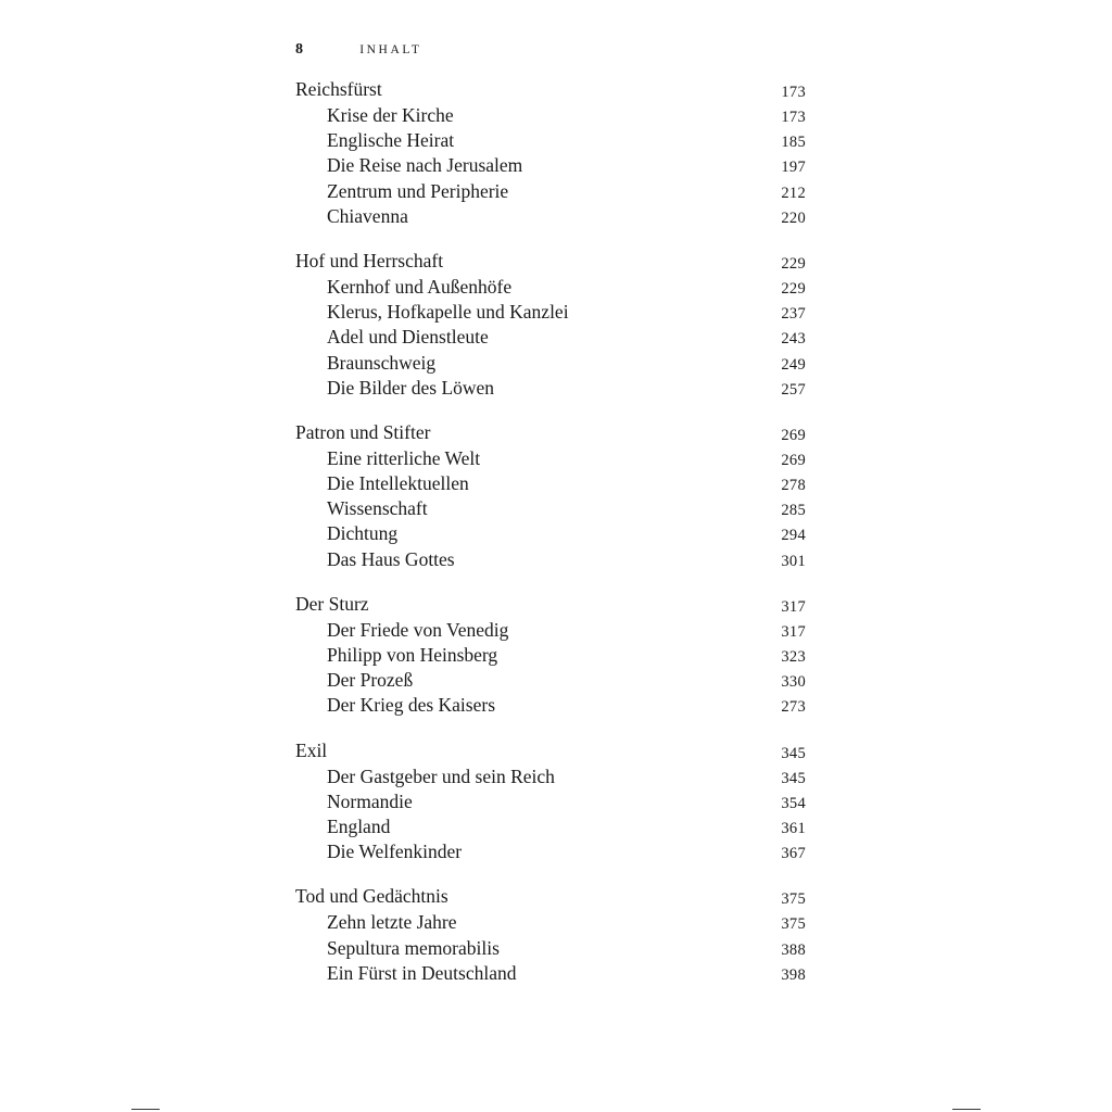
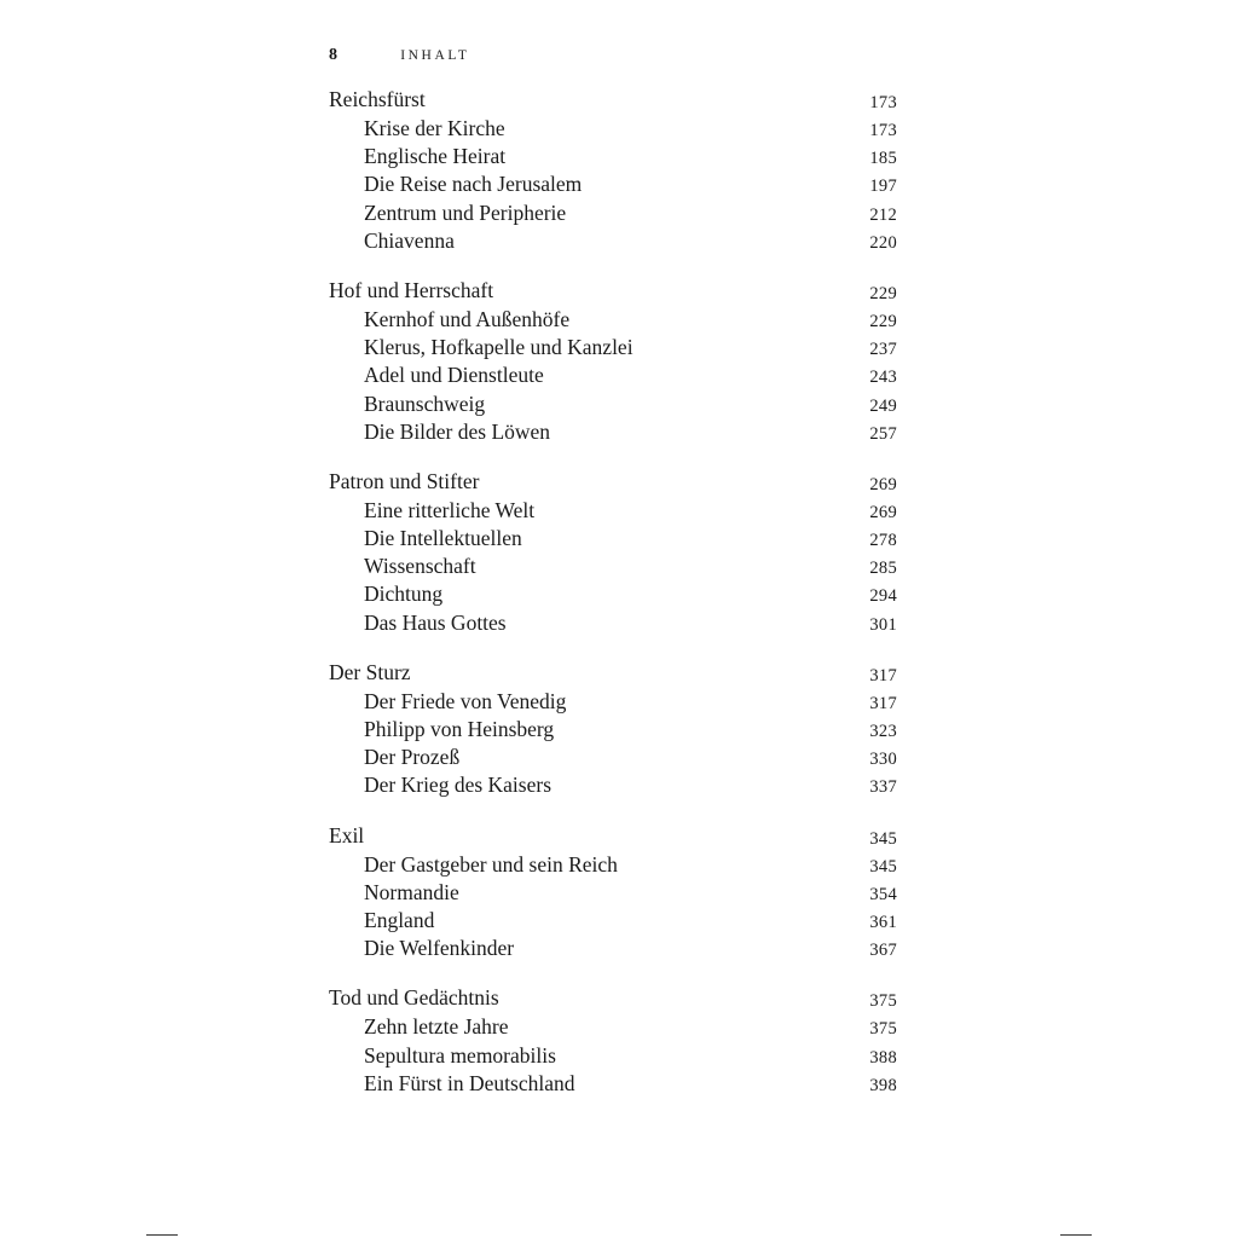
  8
  INHALT
  Reichsfürst
  173
  Krise der Kirche
  173
  Englische Heirat
  185
  Die Reise nach Jerusalem
  197
  Zentrum und Peripherie
  212
  Chiavenna
  220
  Hof und Herrschaft
  229
  Kernhof und Außenhöfe
  229
  Klerus, Hofkapelle und Kanzlei
  237
  Adel und Dienstleute
  243
  Braunschweig
  249
  Die Bilder des Löwen
  257
  Patron und Stifter
  269
  Eine ritterliche Welt
  269
  Die Intellektuellen
  278
  Wissenschaft
  285
  Dichtung
  294
  Das Haus Gottes
  301
  Der Sturz
  317
  Der Friede von Venedig
  317
  Philipp von Heinsberg
  323
  Der Prozeß
  330
  Der Krieg des Kaisers
- 273
+ 337
  Exil
  345
  Der Gastgeber und sein Reich
  345
  Normandie
  354
  England
  361
  Die Welfenkinder
  367
  Tod und Gedächtnis
  375
  Zehn letzte Jahre
  375
  Sepultura memorabilis
  388
  Ein Fürst in Deutschland
  398
